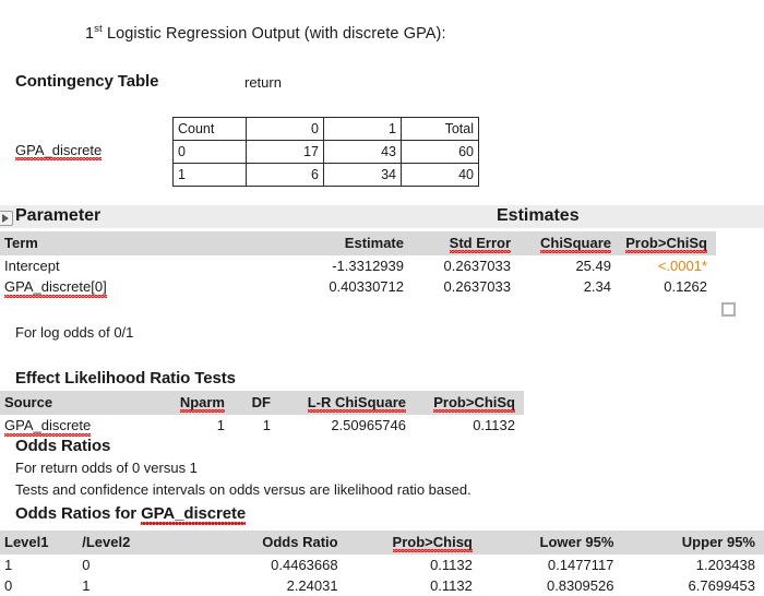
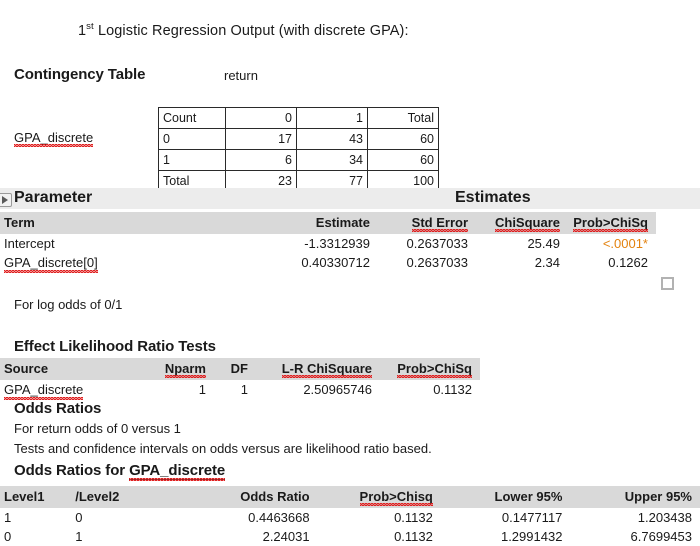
  1st Logistic Regression Output (with discrete GPA):
  Contingency Table
  return
  GPA_discrete
  Count	0	1	Total
  0	17	43	60
- 1	6	34	40
+ 1	6	34	60
+ Total	23	77	100
  Parameter
  Estimates
  Term	Estimate	Std Error	ChiSquare	Prob>ChiSq
  Intercept	-1.3312939	0.2637033	25.49	<.0001*
  GPA_discrete[0]	0.40330712	0.2637033	2.34	0.1262
  For log odds of 0/1
  Effect Likelihood Ratio Tests
  Source	Nparm	DF	L-R ChiSquare	Prob>ChiSq
  GPA_discrete	1	1	2.50965746	0.1132
  Odds Ratios
  For return odds of 0 versus 1
  Tests and confidence intervals on odds versus are likelihood ratio based.
  Odds Ratios for GPA_discrete
  Level1	/Level2	Odds Ratio	Prob>Chisq	Lower 95%	Upper 95%
  1	0	0.4463668	0.1132	0.1477117	1.203438
- 0	1	2.24031	0.1132	0.8309526	6.7699453
+ 0	1	2.24031	0.1132	1.2991432	6.7699453
